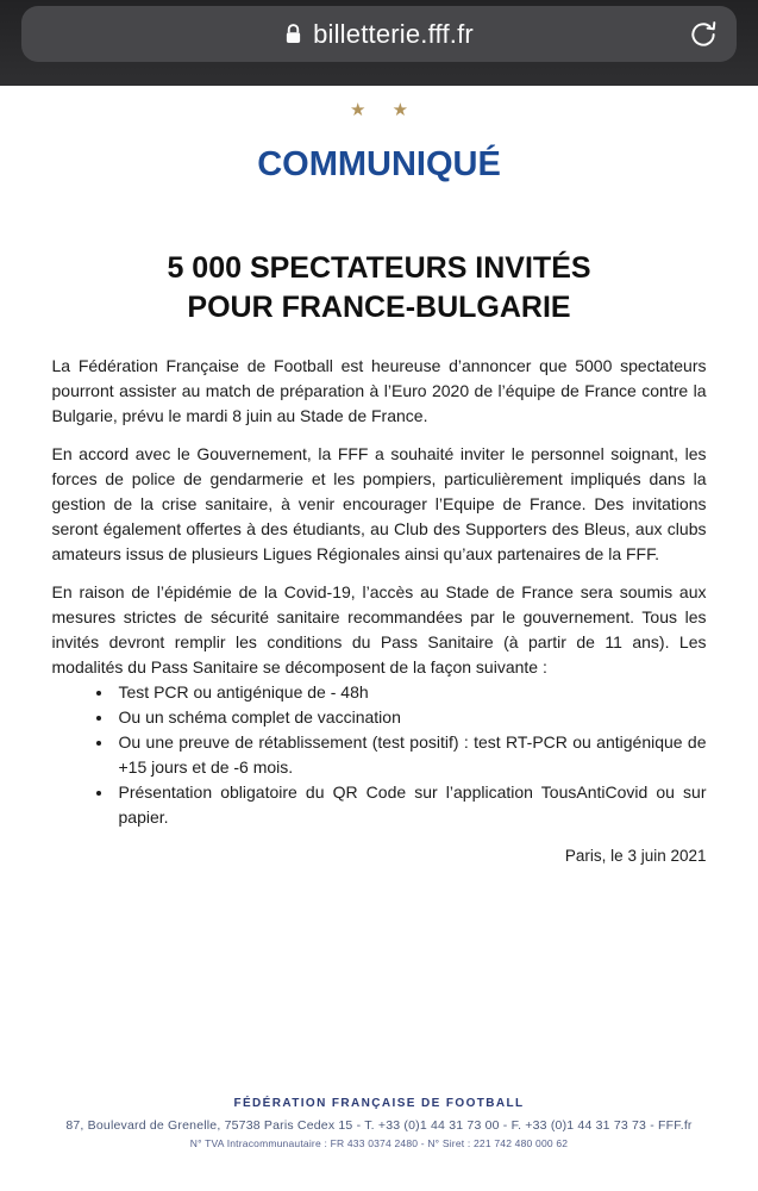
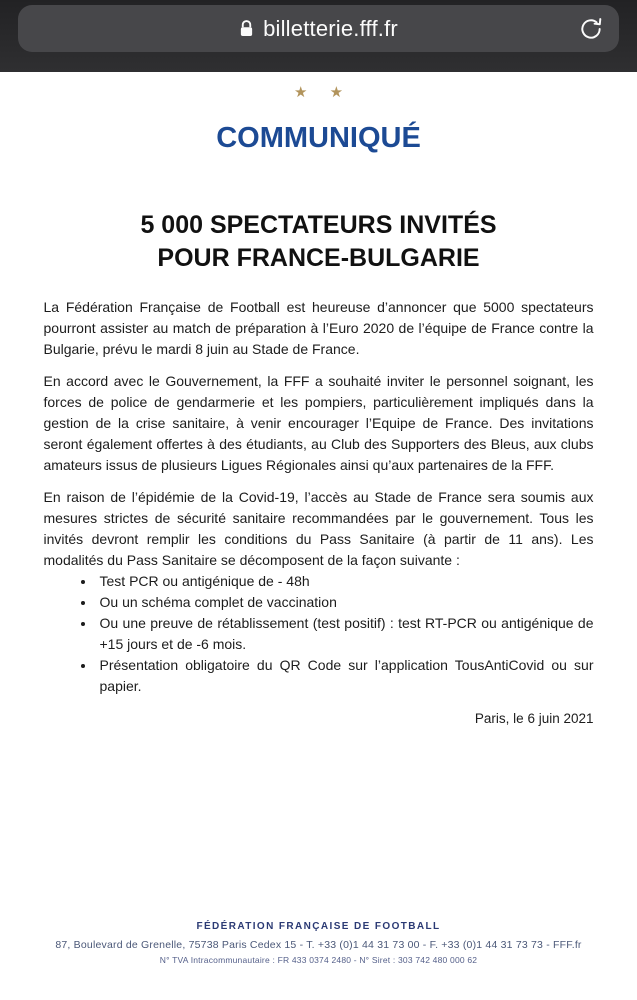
  billetterie.fff.fr
  ★ ★
  COMMUNIQUÉ
  5 000 SPECTATEURS INVITÉS
  POUR FRANCE-BULGARIE
  La Fédération Française de Football est heureuse d’annoncer que 5000 spectateurs pourront assister au match de préparation à l’Euro 2020 de l’équipe de France contre la Bulgarie, prévu le mardi 8 juin au Stade de France.
  En accord avec le Gouvernement, la FFF a souhaité inviter le personnel soignant, les forces de police de gendarmerie et les pompiers, particulièrement impliqués dans la gestion de la crise sanitaire, à venir encourager l’Equipe de France. Des invitations seront également offertes à des étudiants, au Club des Supporters des Bleus, aux clubs amateurs issus de plusieurs Ligues Régionales ainsi qu’aux partenaires de la FFF.
  En raison de l’épidémie de la Covid-19, l’accès au Stade de France sera soumis aux mesures strictes de sécurité sanitaire recommandées par le gouvernement. Tous les invités devront remplir les conditions du Pass Sanitaire (à partir de 11 ans). Les modalités du Pass Sanitaire se décomposent de la façon suivante :
  Test PCR ou antigénique de - 48h
  Ou un schéma complet de vaccination
  Ou une preuve de rétablissement (test positif) : test RT-PCR ou antigénique de +15 jours et de -6 mois.
  Présentation obligatoire du QR Code sur l’application TousAntiCovid ou sur papier.
- Paris, le 3 juin 2021
+ Paris, le 6 juin 2021
  FÉDÉRATION FRANÇAISE DE FOOTBALL
  87, Boulevard de Grenelle, 75738 Paris Cedex 15 - T. +33 (0)1 44 31 73 00 - F. +33 (0)1 44 31 73 73 - FFF.fr
- N° TVA Intracommunautaire : FR 433 0374 2480 - N° Siret : 221 742 480 000 62
+ N° TVA Intracommunautaire : FR 433 0374 2480 - N° Siret : 303 742 480 000 62
